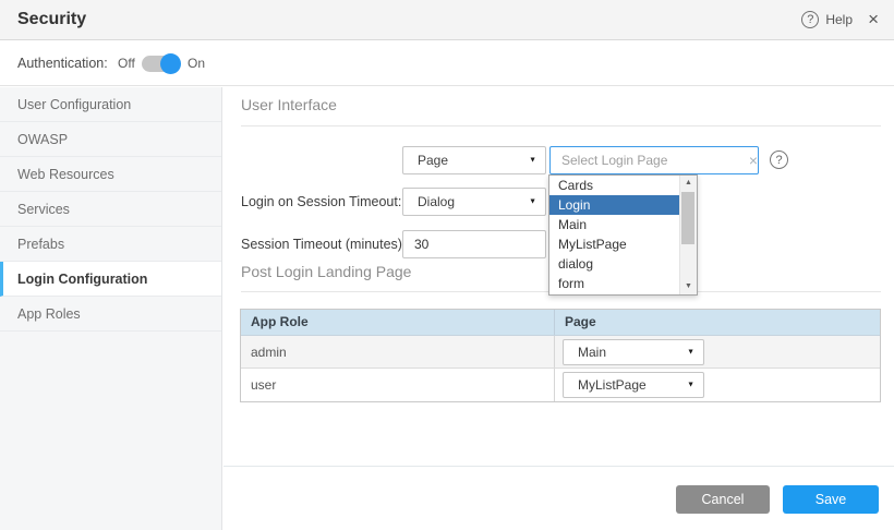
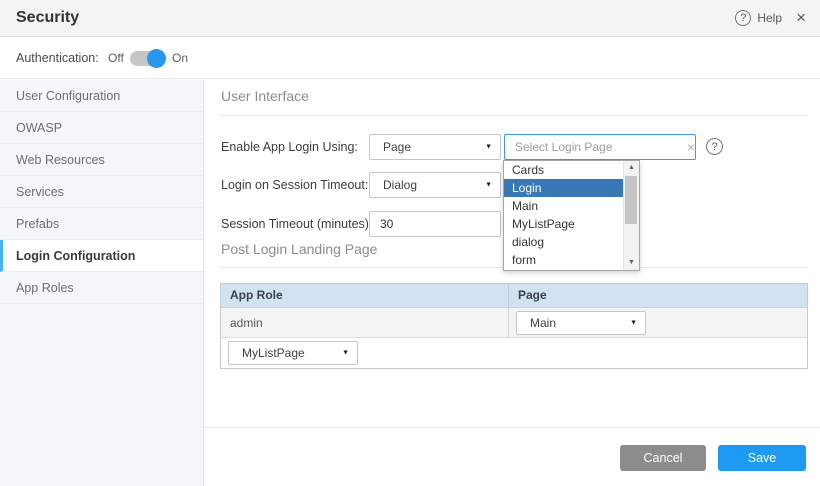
  Security
  ?
  Help
  ×
  Authentication:
  Off
  On
  User Configuration
  OWASP
  Web Resources
  Services
  Prefabs
  Login Configuration
  App Roles
  User Interface
+ Enable App Login Using:
  Page
  Select Login Page
  ×
  ?
  Cards
  Login
  Main
  MyListPage
  dialog
  form
  Login on Session Timeout:
  Dialog
  Session Timeout (minutes)
  30
  Post Login Landing Page
  App Role
  Page
  admin
  Main
- user
  MyListPage
  Cancel
  Save
